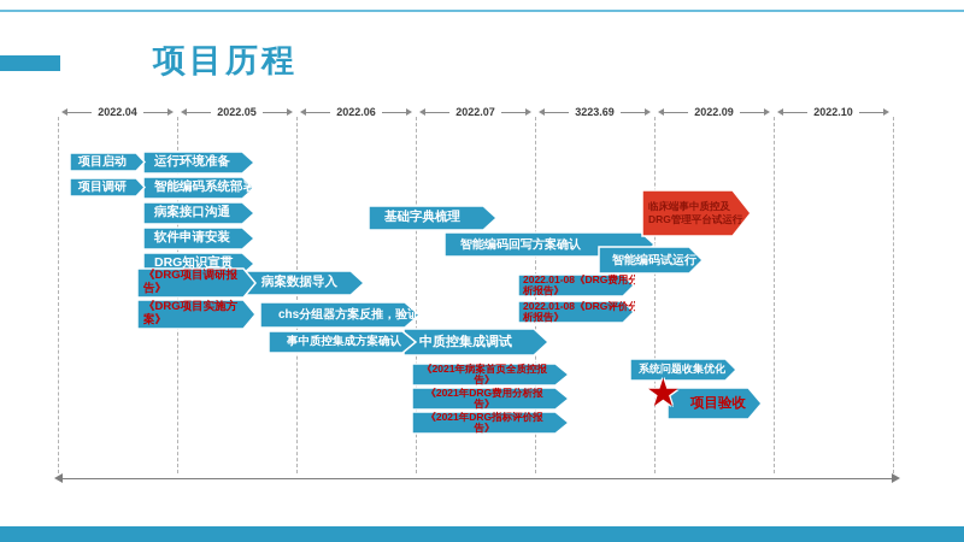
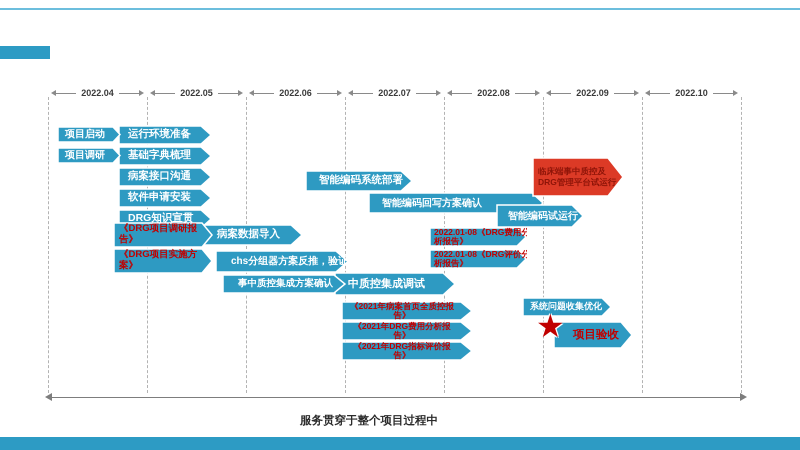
- 项目历程
  2022.04
  2022.05
  2022.06
  2022.07
- 3223.69
+ 2022.08
  2022.09
  2022.10
  项目启动
  项目调研
  运行环境准备
- 智能编码系统部署
+ 基础字典梳理
  病案接口沟通
  软件申请安装
  DRG知识宣贯
  《DRG项目调研报
  告》
  病案数据导入
  《DRG项目实施方
  案》
  chs分组器方案反推，验证
  事中质控集成方案确认
  中质控集成调试
- 基础字典梳理
+ 智能编码系统部署
  智能编码回写方案确认
  智能编码试运行
  2022.01-08《DRG费用分
  析报告》
  2022.01-08《DRG评价分
  析报告》
  临床端事中质控及
  DRG管理平台试运行
  《2021年病案首页全质控报
  告》
  《2021年DRG费用分析报
  告》
  《2021年DRG指标评价报
  告》
  系统问题收集优化
  项目验收
  ★
+ 服务贯穿于整个项目过程中
